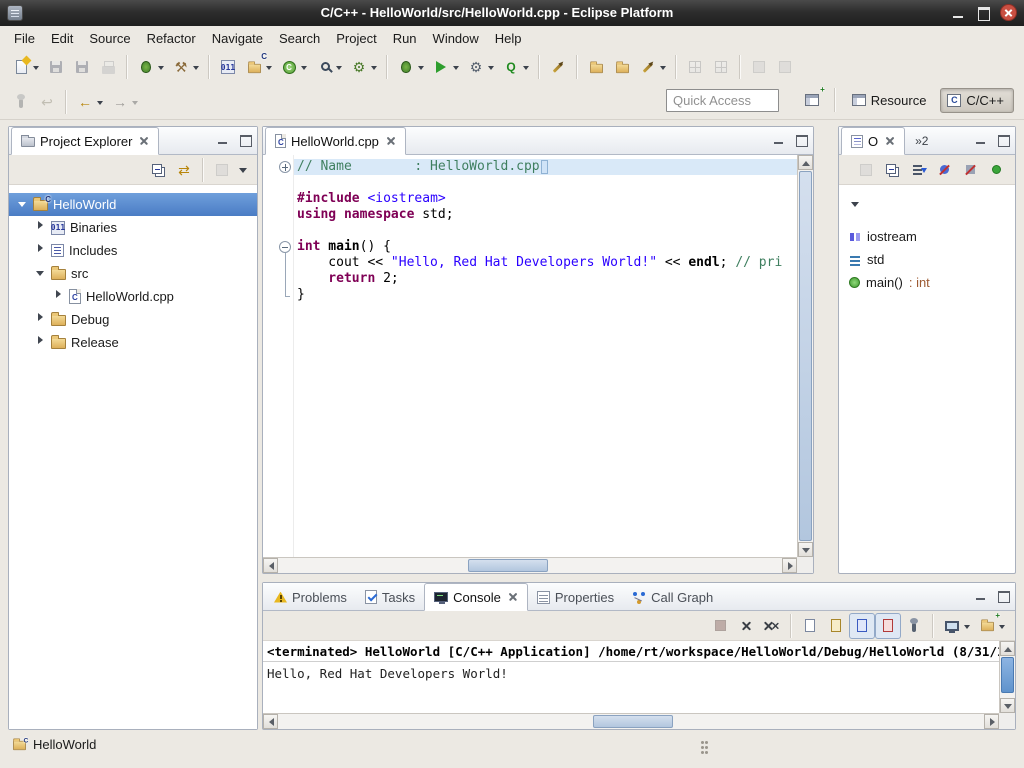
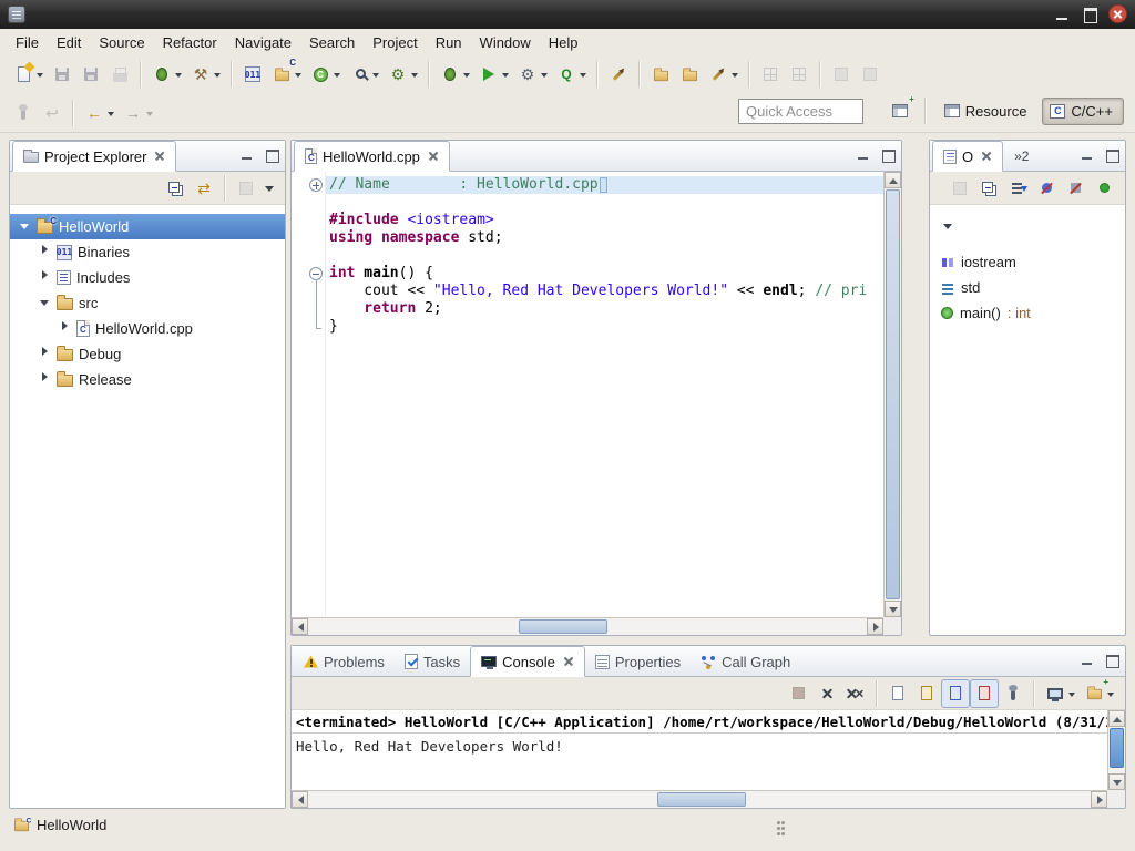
- C/C++ - HelloWorld/src/HelloWorld.cpp - Eclipse Platform
  File
  Edit
  Source
  Refactor
  Navigate
  Search
  Project
  Run
  Window
  Help
  ⚒
  011
  C
  C
  ⚙
  ⚙
  Q
  ↩
  ←
  →
  Quick Access
  +
  Resource
  C
  C/C++
  Project Explorer
  ⇄
  C
  HelloWorld
  011
  Binaries
  Includes
  src
  C
  HelloWorld.cpp
  Debug
  Release
  C
  HelloWorld.cpp
  // Name : HelloWorld.cpp
  #include <iostream>
  using namespace std;
  int main() {
  cout << "Hello, Red Hat Developers World!" << endl; // pri
  return 2;
  }
  O
  »2
  iostream
  std
  main()
  : int
  Problems
  Tasks
  Console
  Properties
  Call Graph
  +
  <terminated> HelloWorld [C/C++ Application] /home/rt/workspace/HelloWorld/Debug/HelloWorld (8/31/
  Hello, Red Hat Developers World!
  HelloWorld
